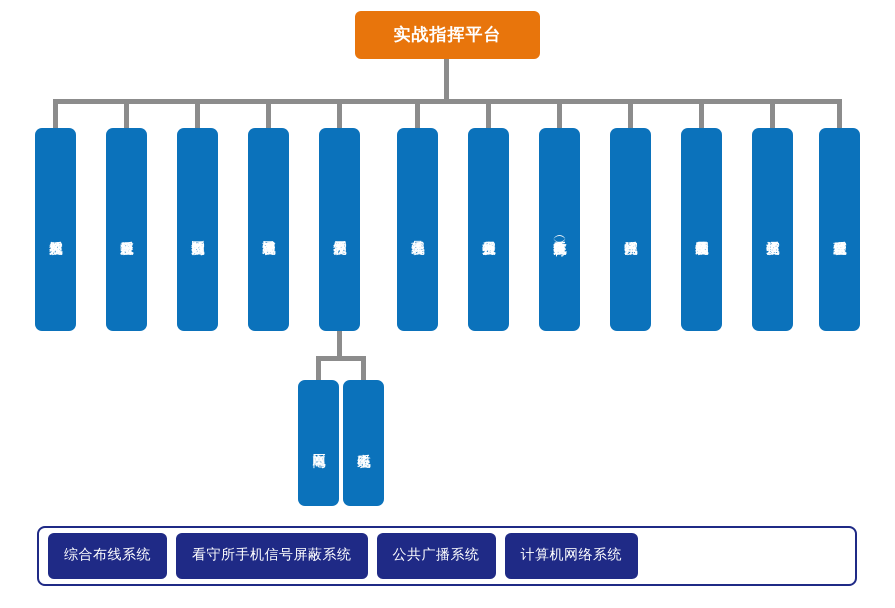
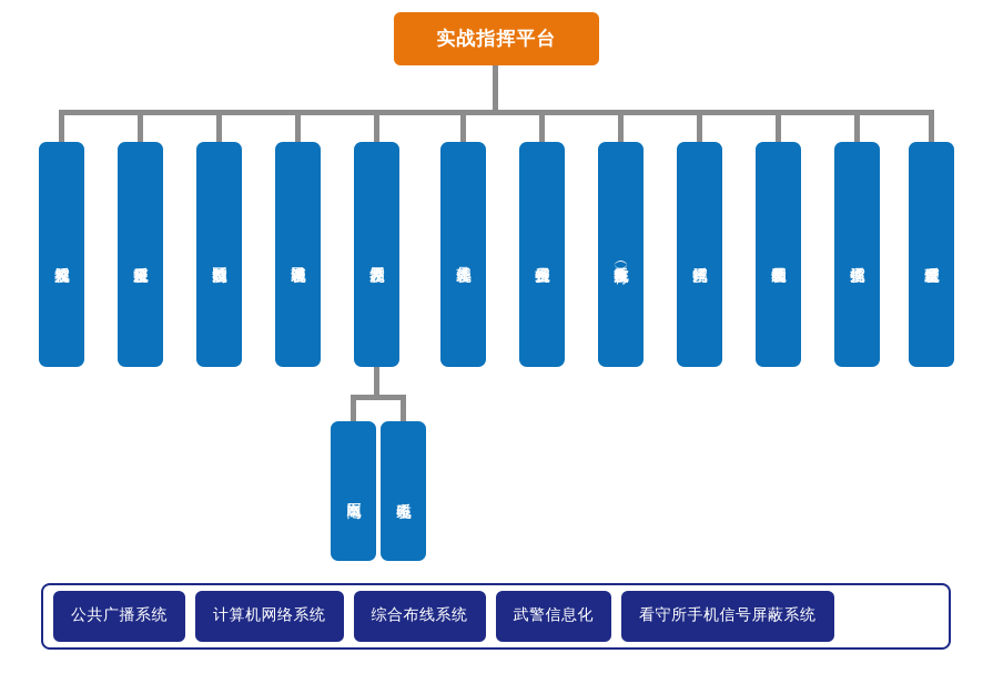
  实战指挥平台
- 综合布线系统
+ 公共广播系统
- 看守所手机信号屏蔽系统
+ 计算机网络系统
- 公共广播系统
+ 综合布线系统
+ 武警信息化
- 计算机网络系统
+ 看守所手机信号屏蔽系统
